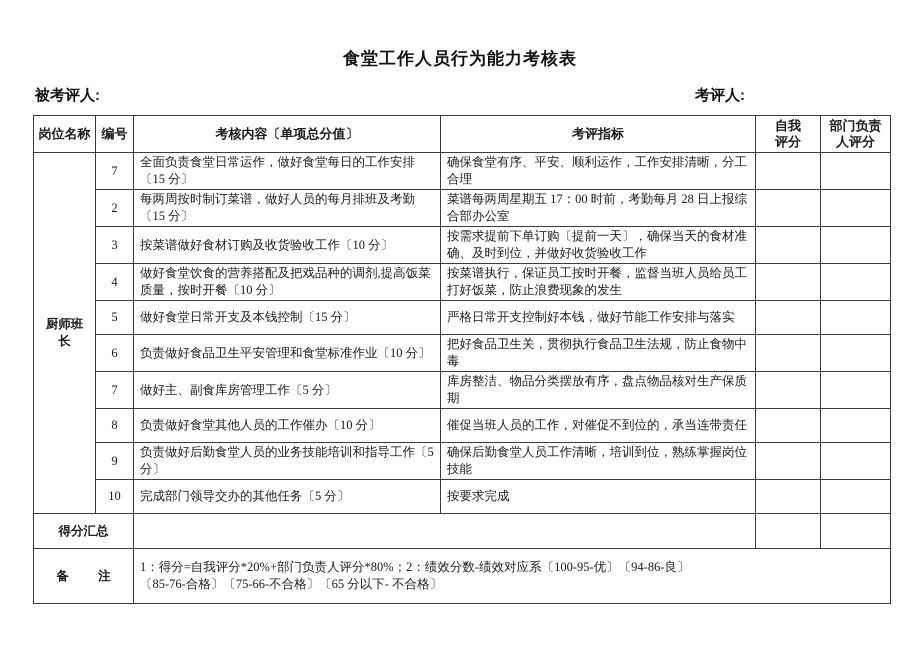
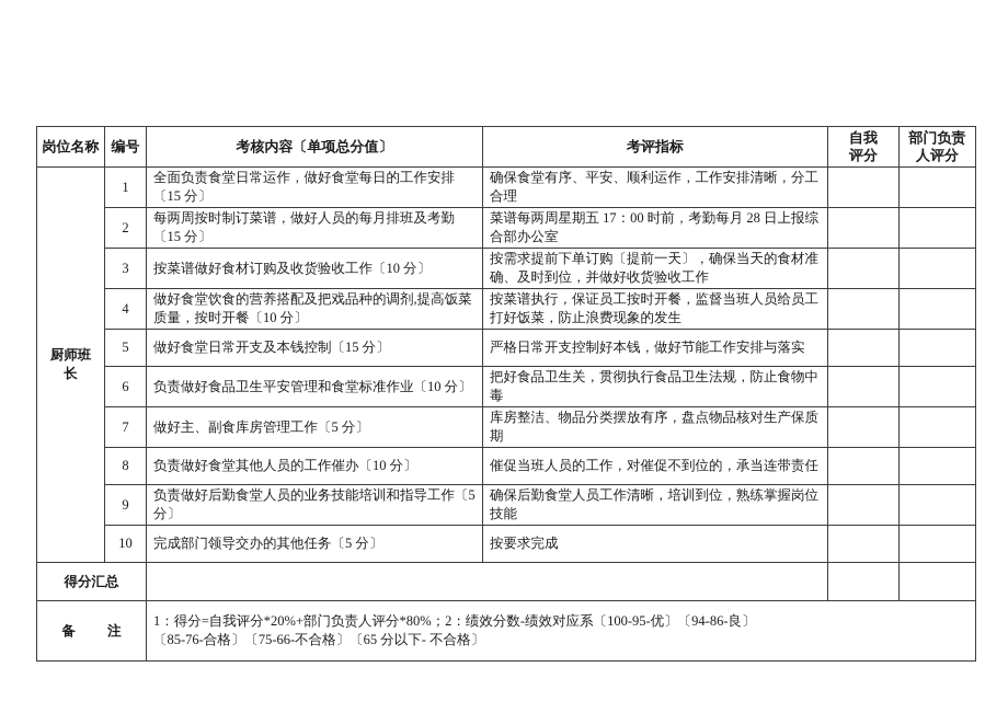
- 食堂工作人员行为能力考核表
- 被考评人:
- 考评人:
  岗位名称	编号	考核内容〔单项总分值〕	考评指标	自我评分	部门负责人评分
- 厨师班长	7	全面负责食堂日常运作，做好食堂每日的工作安排〔15 分〕	确保食堂有序、平安、顺利运作，工作安排清晰，分工合理
+ 厨师班长	1	全面负责食堂日常运作，做好食堂每日的工作安排〔15 分〕	确保食堂有序、平安、顺利运作，工作安排清晰，分工合理
  2	每两周按时制订菜谱，做好人员的每月排班及考勤〔15 分〕	菜谱每两周星期五 17：00 时前，考勤每月 28 日上报综合部办公室
  3	按菜谱做好食材订购及收货验收工作〔10 分〕	按需求提前下单订购〔提前一天〕，确保当天的食材准确、及时到位，并做好收货验收工作
  4	做好食堂饮食的营养搭配及把戏品种的调剂,提高饭菜质量，按时开餐〔10 分〕	按菜谱执行，保证员工按时开餐，监督当班人员给员工打好饭菜，防止浪费现象的发生
  5	做好食堂日常开支及本钱控制〔15 分〕	严格日常开支控制好本钱，做好节能工作安排与落实
  6	负责做好食品卫生平安管理和食堂标准作业〔10 分〕	把好食品卫生关，贯彻执行食品卫生法规，防止食物中毒
  7	做好主、副食库房管理工作〔5 分〕	库房整洁、物品分类摆放有序，盘点物品核对生产保质期
  8	负责做好食堂其他人员的工作催办〔10 分〕	催促当班人员的工作，对催促不到位的，承当连带责任
  9	负责做好后勤食堂人员的业务技能培训和指导工作〔5 分〕	确保后勤食堂人员工作清晰，培训到位，熟练掌握岗位技能
  10	完成部门领导交办的其他任务〔5 分〕	按要求完成
  得分汇总
  备 注	1：得分=自我评分*20%+部门负责人评分*80%；2：绩效分数-绩效对应系〔100-95-优〕〔94-86-良〕 〔85-76-合格〕〔75-66-不合格〕〔65 分以下- 不合格〕
